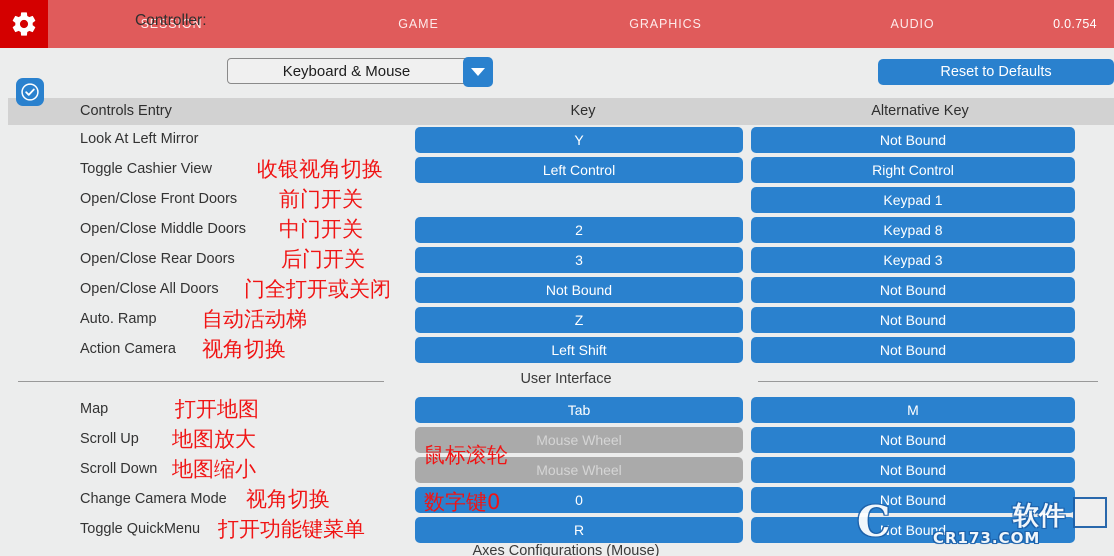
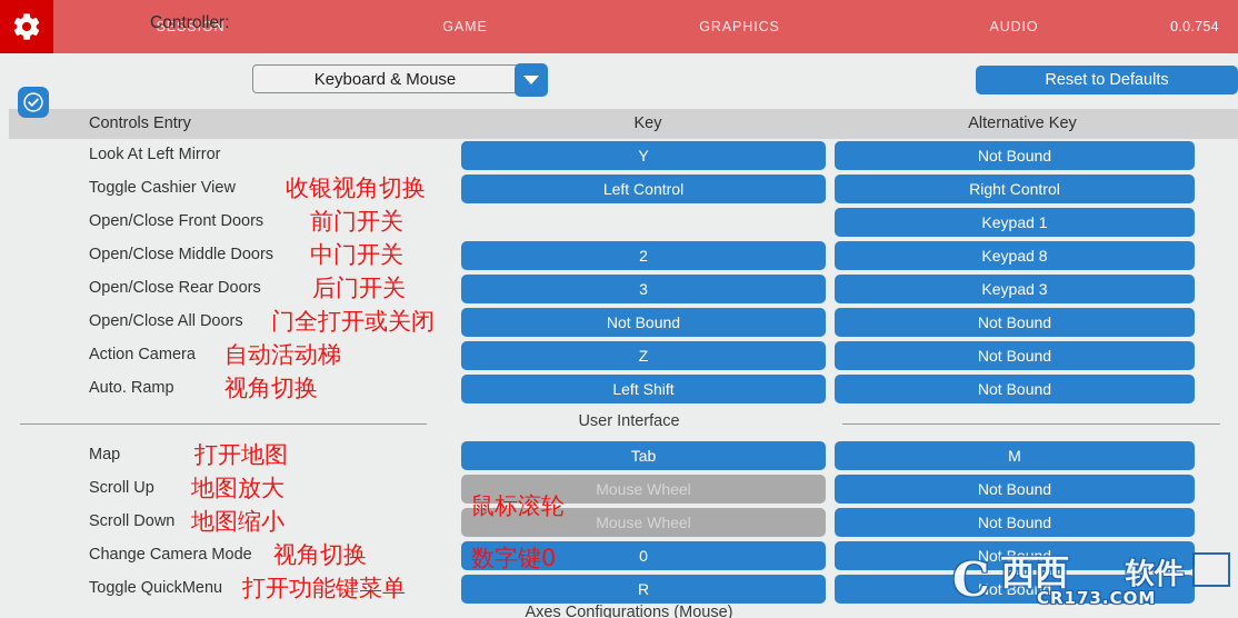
  SESSION
  GAME
  GRAPHICS
  AUDIO
  0.0.754
  Controller:
  Keyboard & Mouse
  Reset to Defaults
  Controls Entry
  Key
  Alternative Key
  Look At Left Mirror
  Y
  Not Bound
  Toggle Cashier View
  收银视角切换
  Left Control
  Right Control
  Open/Close Front Doors
  前门开关
  Keypad 1
  Open/Close Middle Doors
  中门开关
  2
  Keypad 8
  Open/Close Rear Doors
  后门开关
  3
  Keypad 3
  Open/Close All Doors
  门全打开或关闭
  Not Bound
  Not Bound
- Auto. Ramp
+ Action Camera
  自动活动梯
  Z
  Not Bound
- Action Camera
+ Auto. Ramp
  视角切换
  Left Shift
  Not Bound
  User Interface
  Map
  打开地图
  Tab
  M
  Scroll Up
  地图放大
  Mouse Wheel
  Not Bound
  Scroll Down
  地图缩小
  Mouse Wheel
  Not Bound
  Change Camera Mode
  视角切换
  0
  Not Bound
  Toggle QuickMenu
  打开功能键菜单
  R
  Not Bound
  鼠标滚轮
  数字键0
  Axes Configurations (Mouse)
  C
+ 西西
  软件
  CR173.COM
